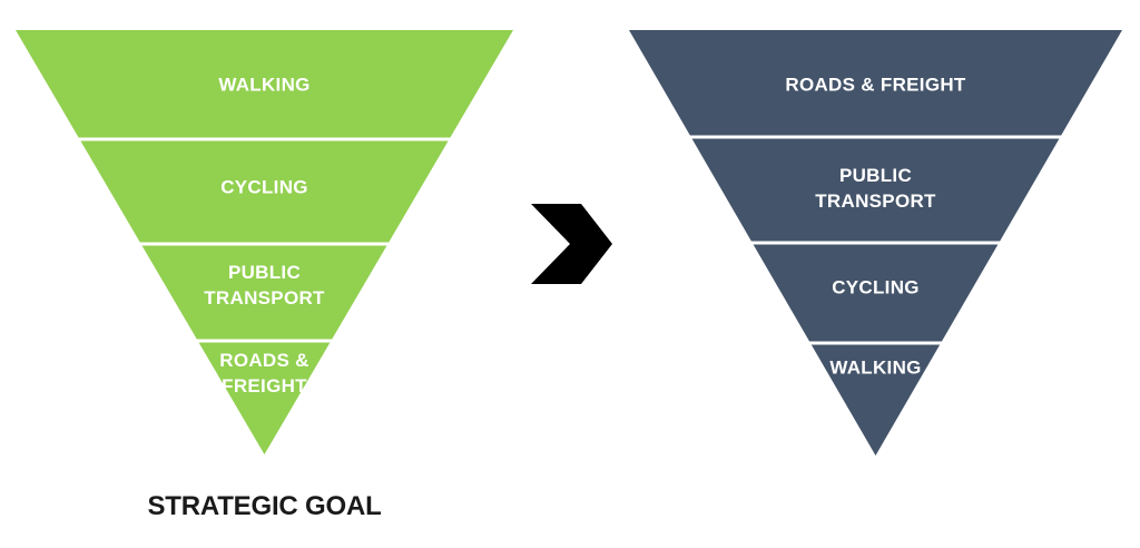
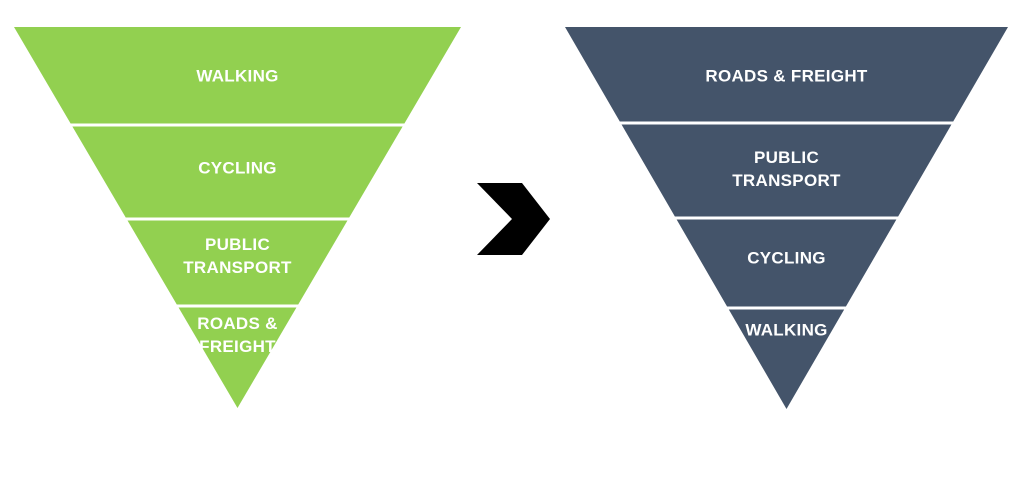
  WALKING
  CYCLING
  PUBLIC TRANSPORT
  ROADS & FREIGHT
- STRATEGIC GOAL
  ROADS & FREIGHT
  PUBLIC TRANSPORT
  CYCLING
  WALKING
